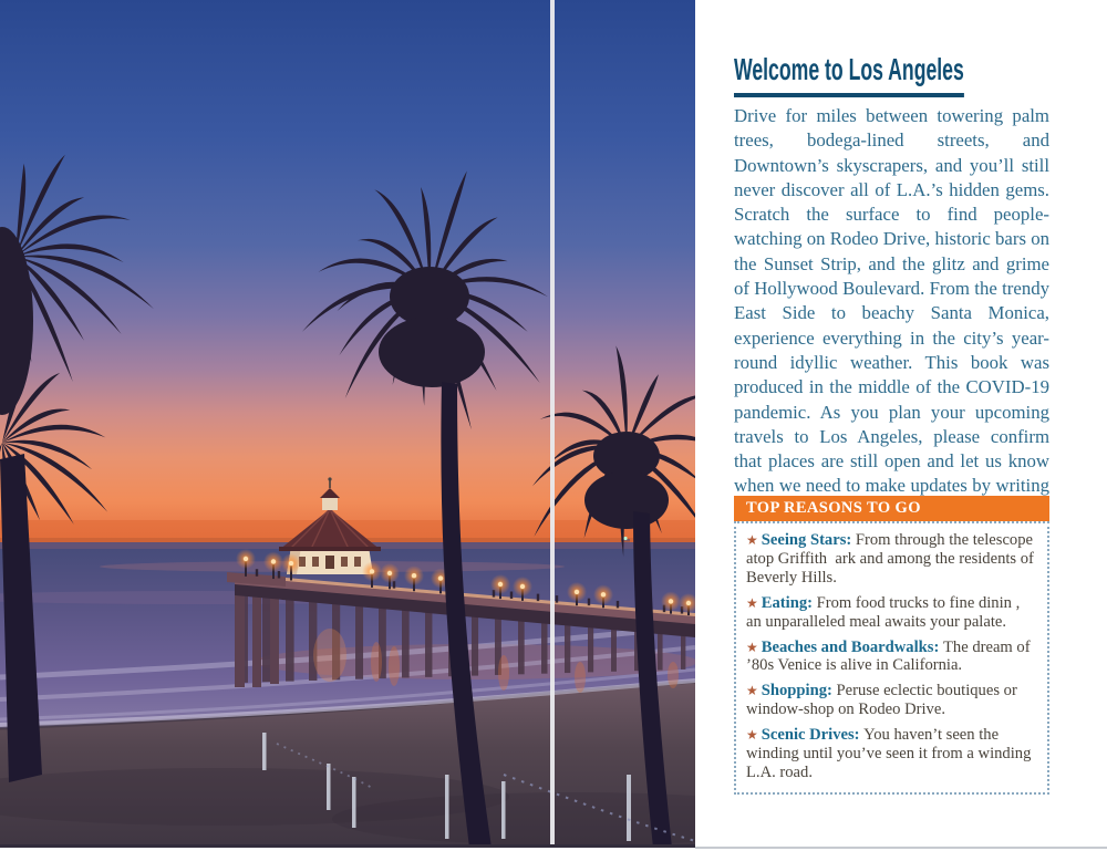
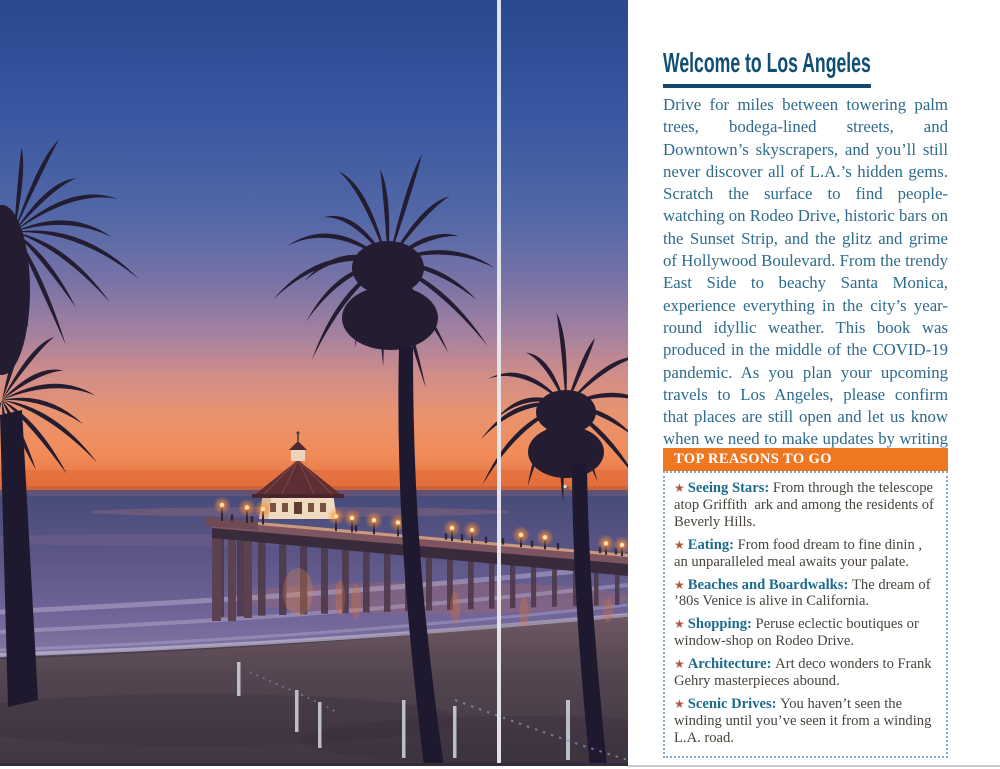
  Welcome to Los Angeles
  Drive for miles between towering palm trees, bodega-lined streets, and Downtown’s skyscrapers, and you’ll still never discover all of L.A.’s hidden gems. Scratch the surface to find people-watching on Rodeo Drive, historic bars on the Sunset Strip, and the glitz and grime of Hollywood Boulevard. From the trendy East Side to beachy Santa Monica, experience everything in the city’s year-round idyllic weather. This book was produced in the middle of the COVID-19 pandemic. As you plan your upcoming travels to Los Angeles, please confirm that places are still open and let us know when we need to make updates by writing
  TOP REASONS TO GO
  ★ Seeing Stars: From through the telescope atop Griffith ark and among the residents of Beverly Hills.
- ★ Eating: From food trucks to fine dinin , an unparalleled meal awaits your palate.
+ ★ Eating: From food dream to fine dinin , an unparalleled meal awaits your palate.
  ★ Beaches and Boardwalks: The dream of ’80s Venice is alive in California.
  ★ Shopping: Peruse eclectic boutiques or window-shop on Rodeo Drive.
+ ★ Architecture: Art deco wonders to Frank Gehry masterpieces abound.
  ★ Scenic Drives: You haven’t seen the winding until you’ve seen it from a winding L.A. road.
